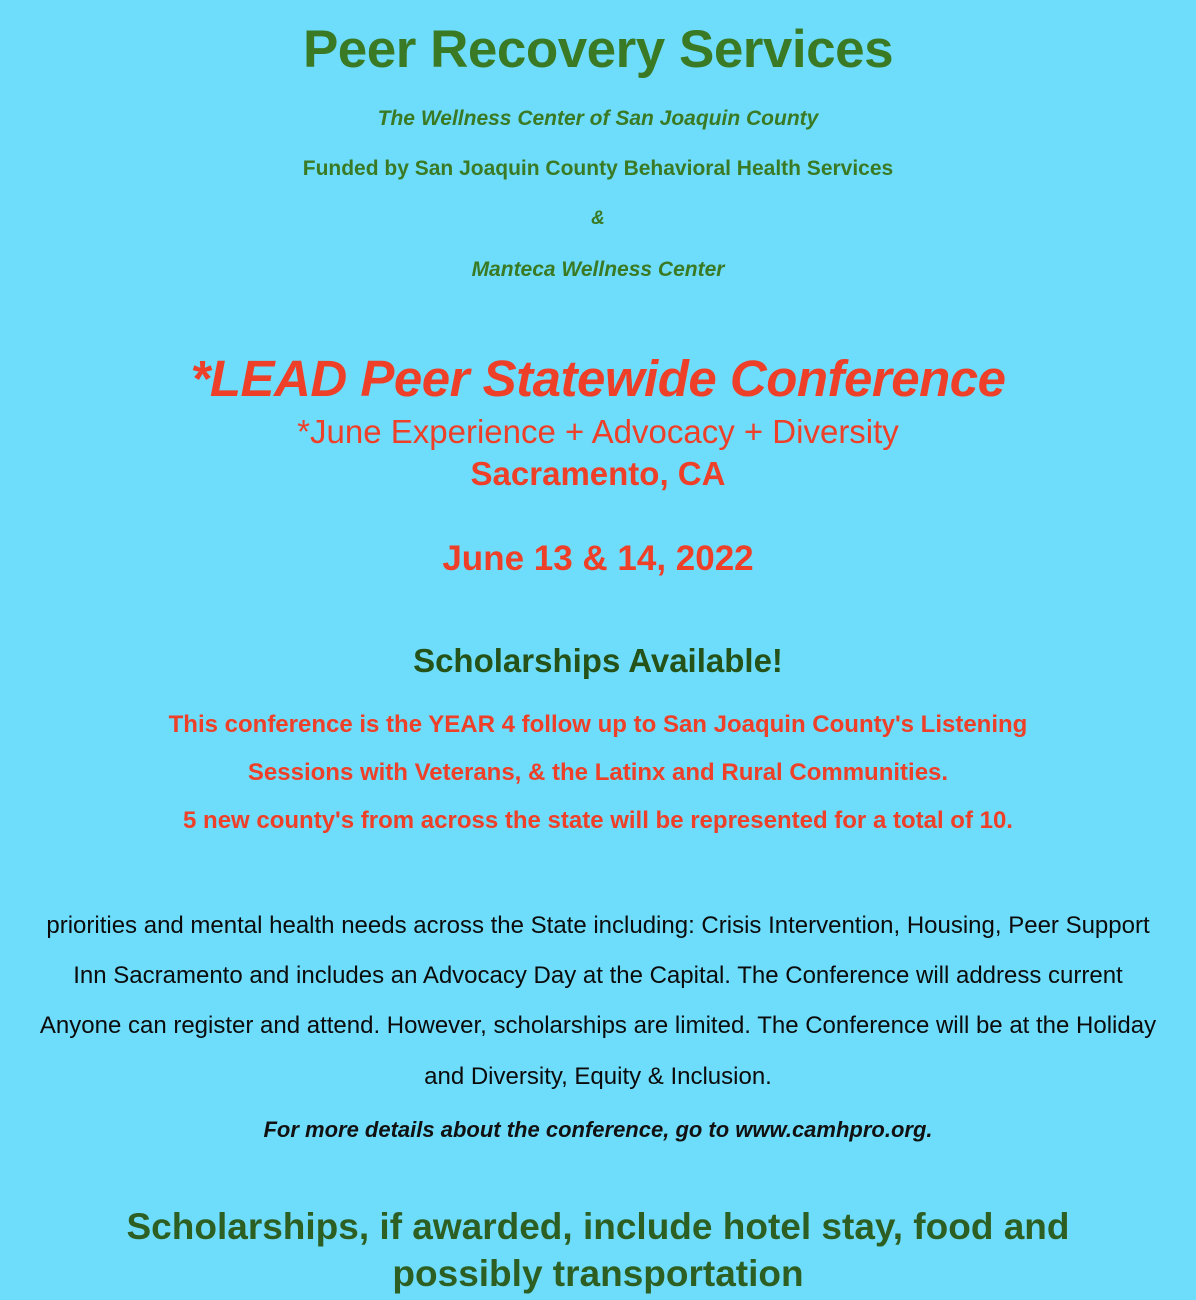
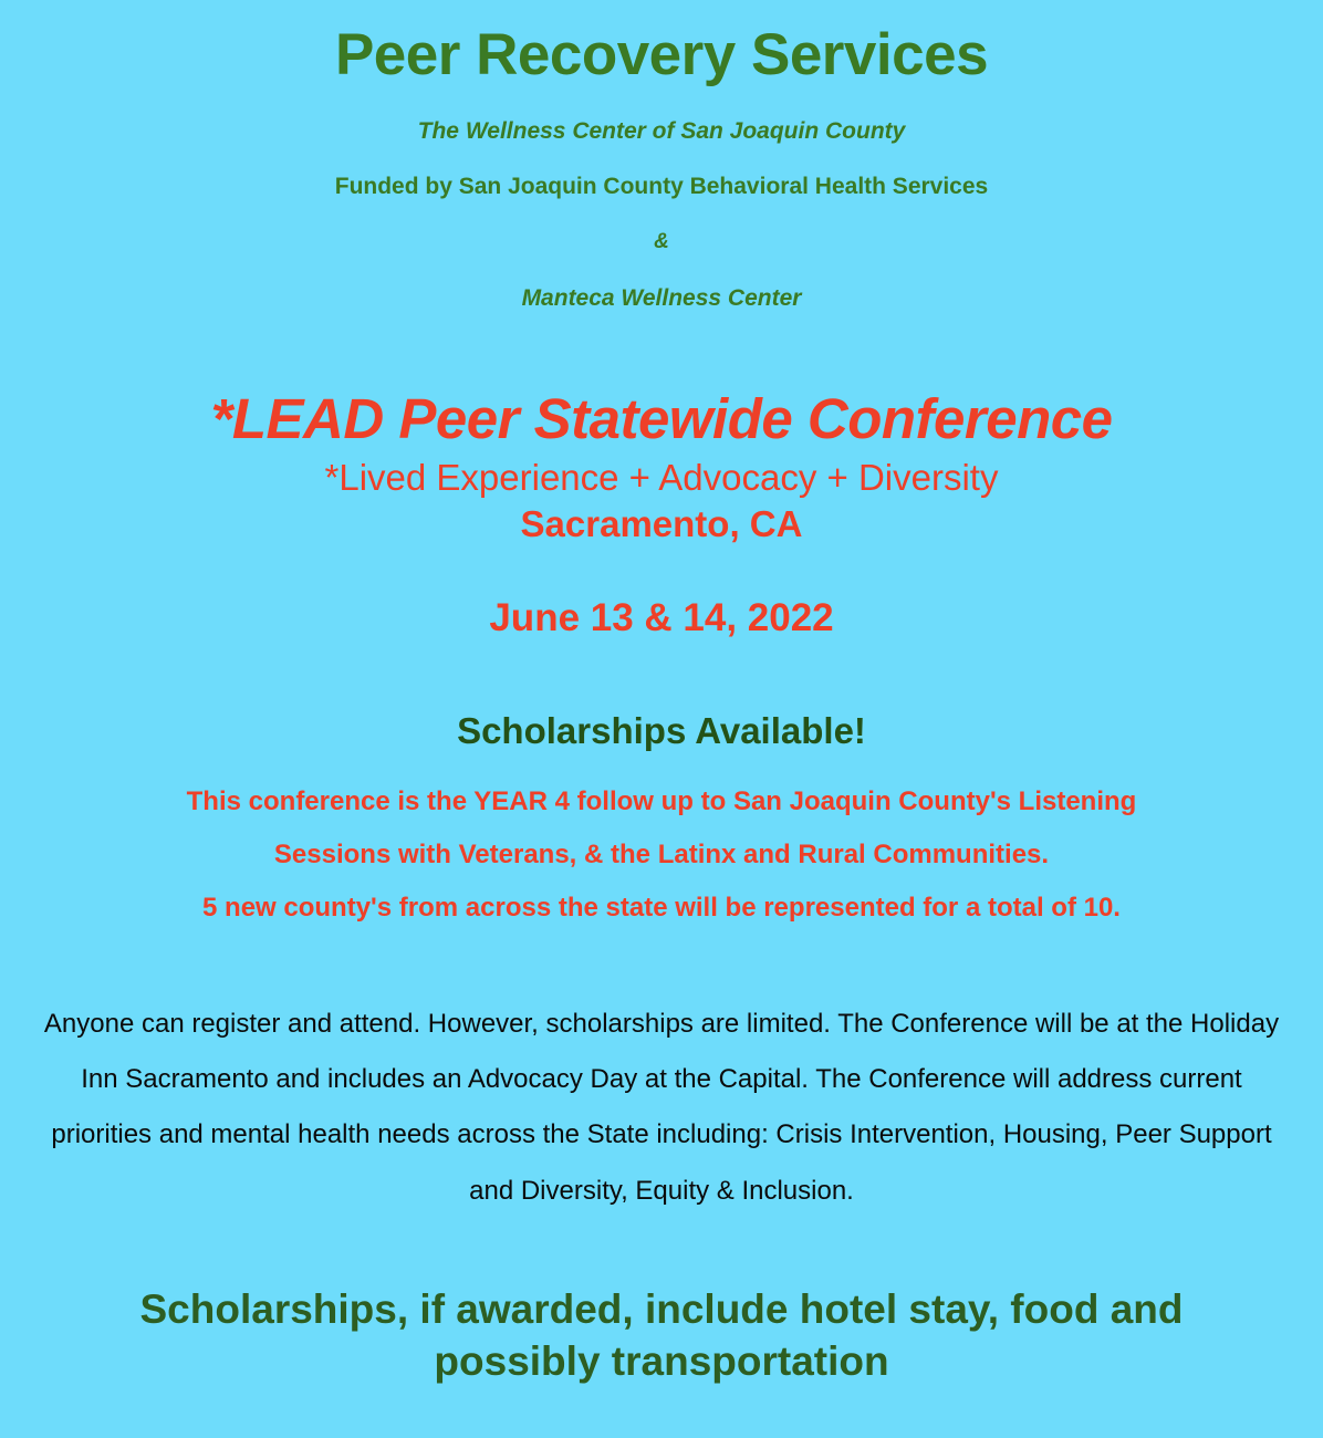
  Peer Recovery Services
  The Wellness Center of San Joaquin County
  Funded by San Joaquin County Behavioral Health Services
  &
  Manteca Wellness Center
  *LEAD Peer Statewide Conference
- *June Experience + Advocacy + Diversity
+ *Lived Experience + Advocacy + Diversity
  Sacramento, CA
  June 13 & 14, 2022
  Scholarships Available!
  This conference is the YEAR 4 follow up to San Joaquin County's Listening
  Sessions with Veterans, & the Latinx and Rural Communities.
  5 new county's from across the state will be represented for a total of 10.
- priorities and mental health needs across the State including: Crisis Intervention, Housing, Peer Support
+ Anyone can register and attend. However, scholarships are limited. The Conference will be at the Holiday
  Inn Sacramento and includes an Advocacy Day at the Capital. The Conference will address current
- Anyone can register and attend. However, scholarships are limited. The Conference will be at the Holiday
+ priorities and mental health needs across the State including: Crisis Intervention, Housing, Peer Support
  and Diversity, Equity & Inclusion.
- For more details about the conference, go to www.camhpro.org.
  Scholarships, if awarded, include hotel stay, food and
  possibly transportation
